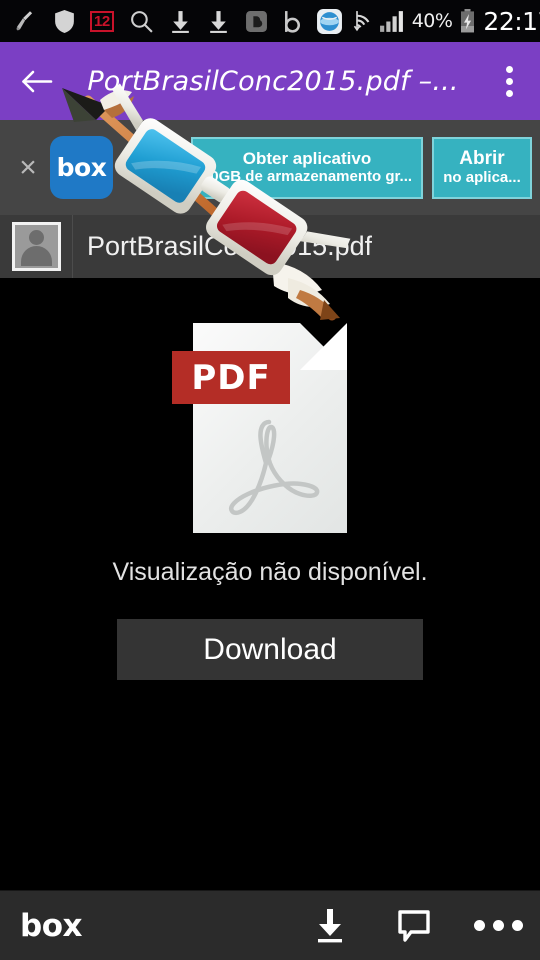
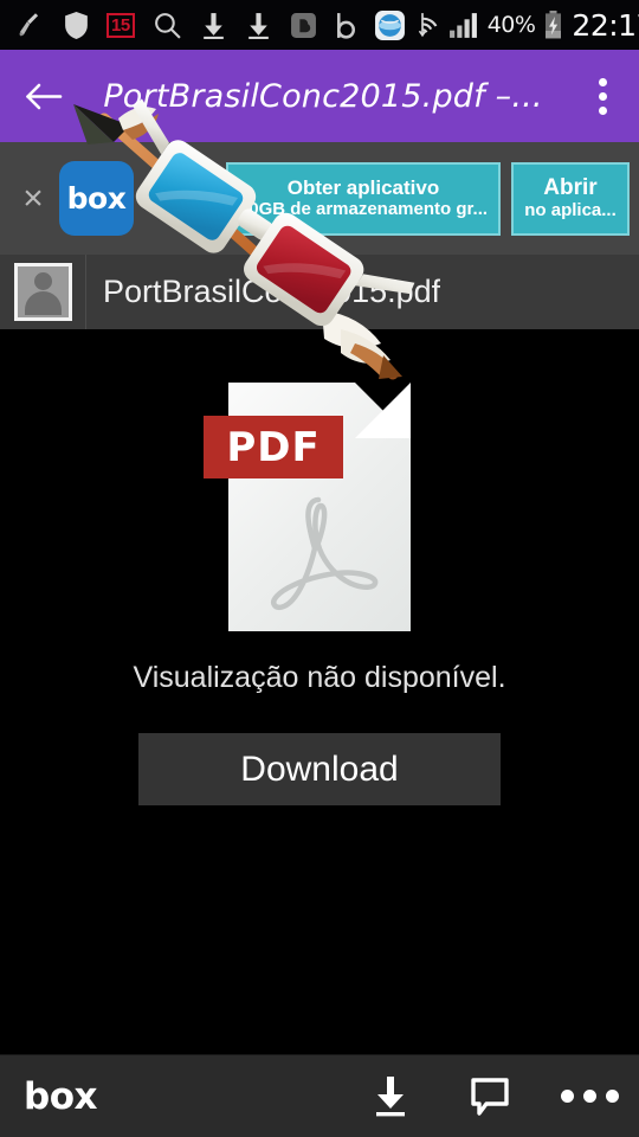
- 12
+ 15
  40%
  22:1
  PortBrasilConc2015.pdf –...
  ×
  box
  Obter aplicativo
  0GB de armazenamento gr...
  Abrir
  no aplica...
  PortBrasilC15.df
  PDF
  Visualização não disponível.
  Download
  box
